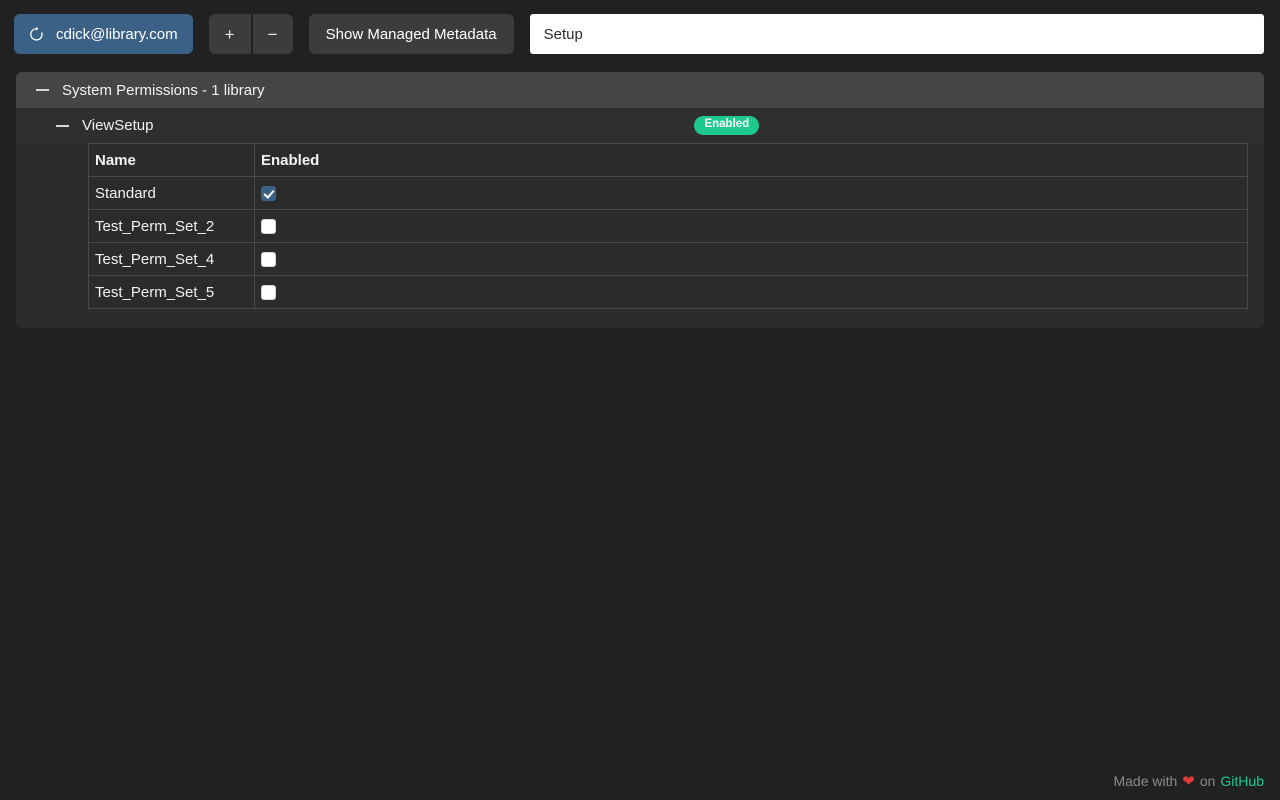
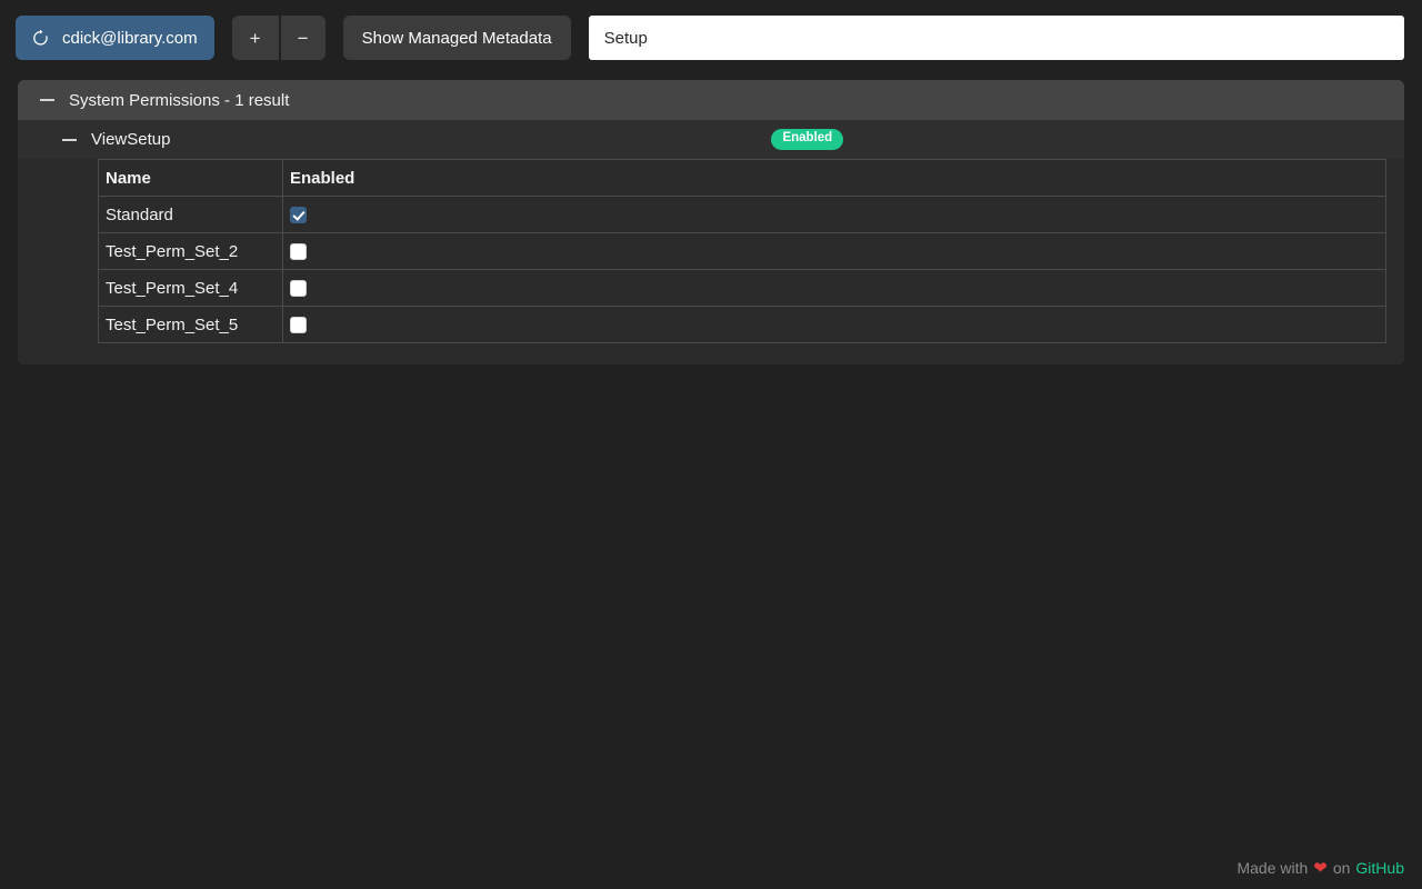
  cdick@library.com
  +
  −
  Show Managed Metadata
  Setup
- System Permissions - 1 library
+ System Permissions - 1 result
  ViewSetup
  Enabled
  Name	Enabled
  Standard
  Test_Perm_Set_2
  Test_Perm_Set_4
  Test_Perm_Set_5
  Made with
  ❤
  on
  GitHub
